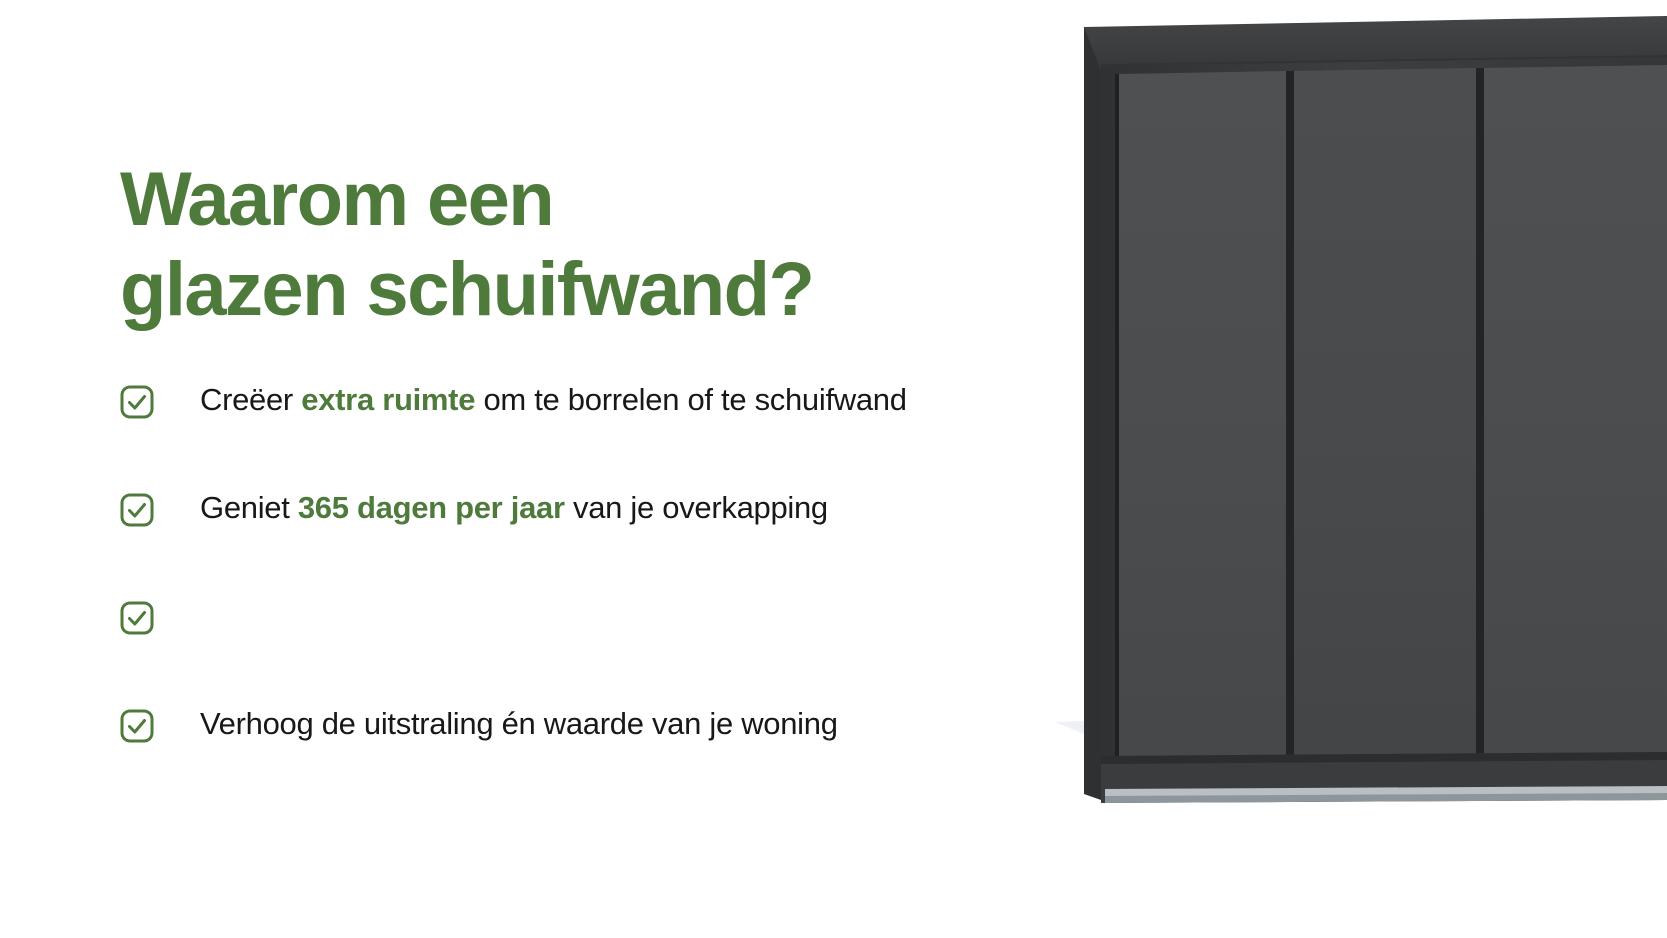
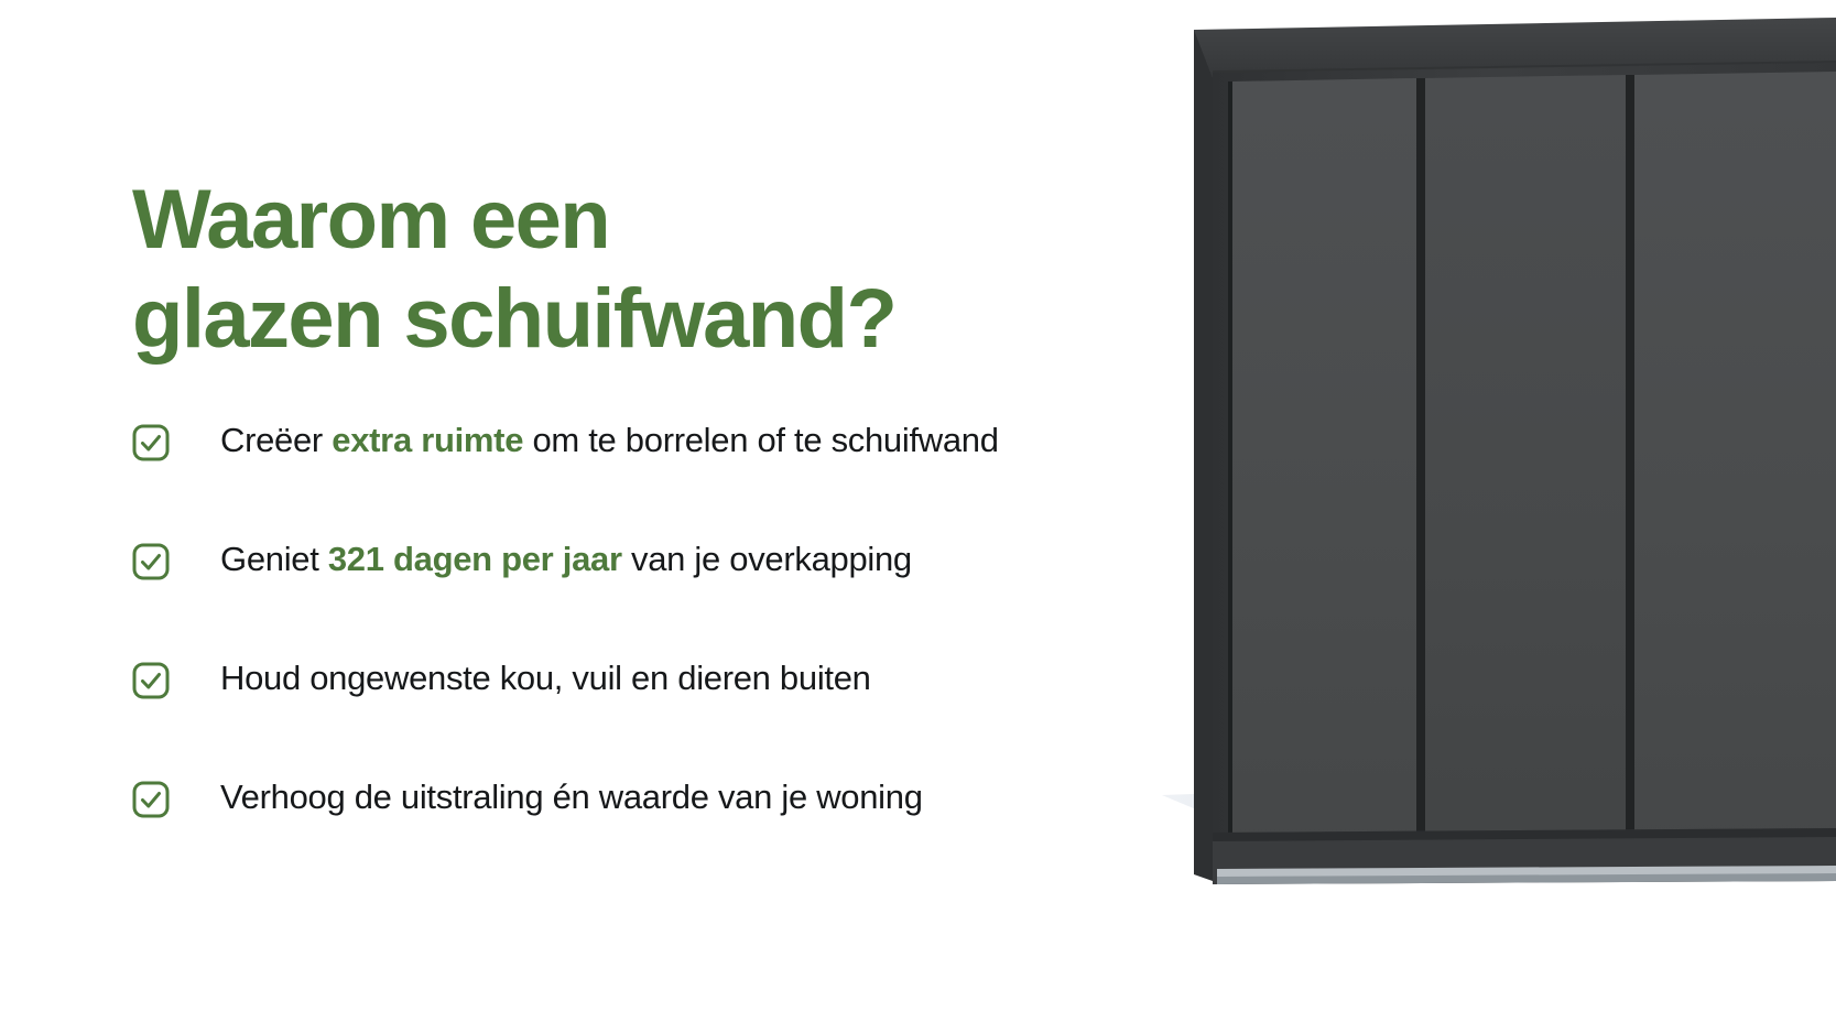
  Waarom een
  glazen schuifwand?
  Creëer extra ruimte om te borrelen of te schuifwand
- Geniet 365 dagen per jaar van je overkapping
+ Geniet 321 dagen per jaar van je overkapping
+ Houd ongewenste kou, vuil en dieren buiten
  Verhoog de uitstraling én waarde van je woning
